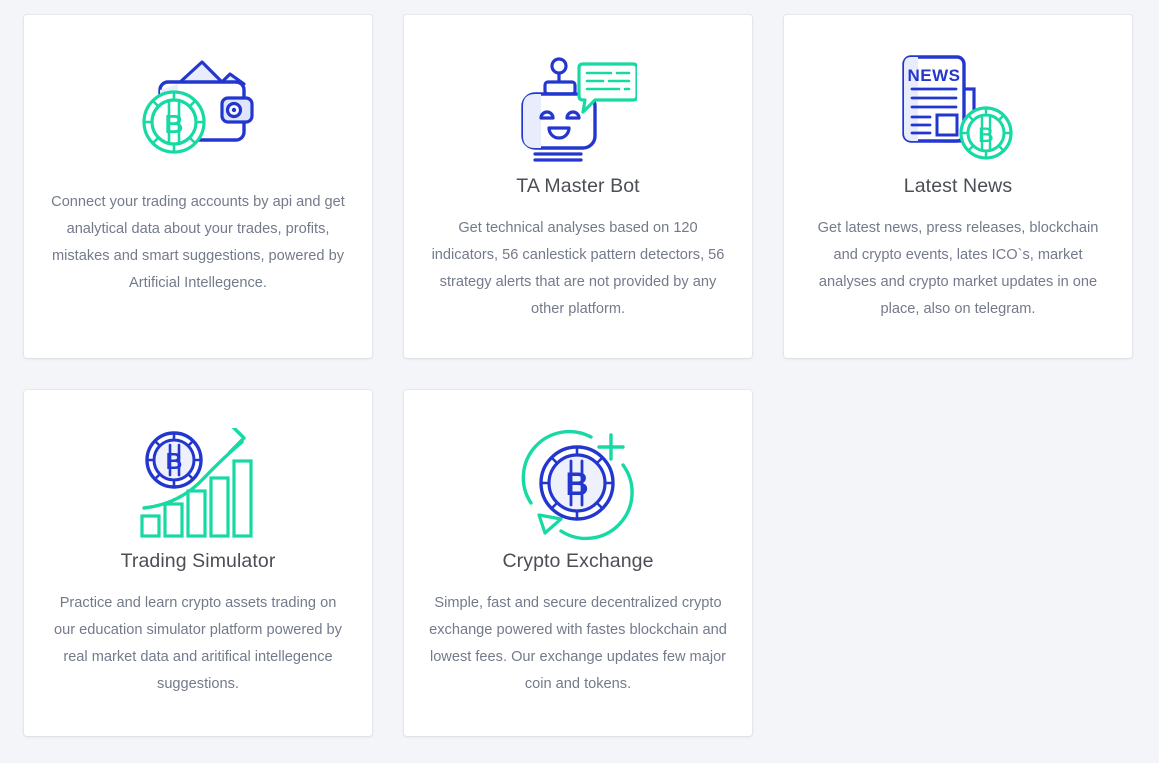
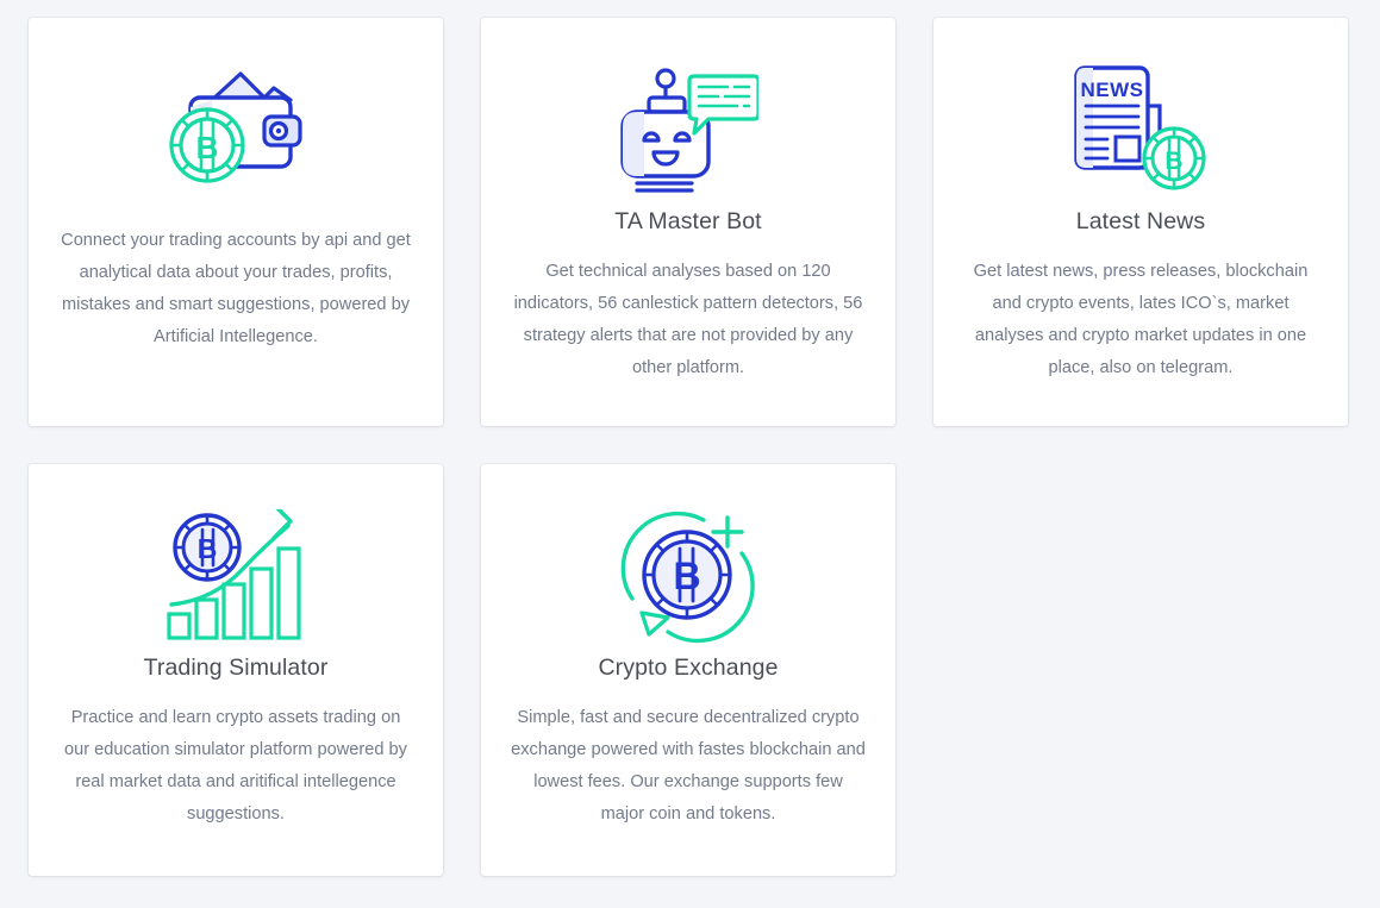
  B
  Connect your trading accounts by api and get analytical data about your trades, profits, mistakes and smart suggestions, powered by Artificial Intellegence.
  TA Master Bot
  Get technical analyses based on 120 indicators, 56 canlestick pattern detectors, 56 strategy alerts that are not provided by any other platform.
  NEWS
  B
  Latest News
  Get latest news, press releases, blockchain and crypto events, lates ICO`s, market analyses and crypto market updates in one place, also on telegram.
  B
  Trading Simulator
  Practice and learn crypto assets trading on our education simulator platform powered by real market data and aritifical intellegence suggestions.
  B
  Crypto Exchange
- Simple, fast and secure decentralized crypto exchange powered with fastes blockchain and lowest fees. Our exchange updates few major coin and tokens.
+ Simple, fast and secure decentralized crypto exchange powered with fastes blockchain and lowest fees. Our exchange supports few major coin and tokens.
